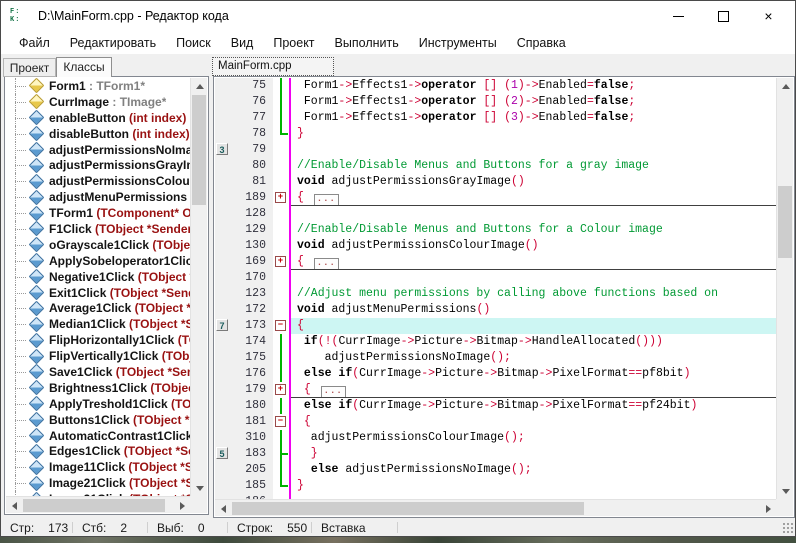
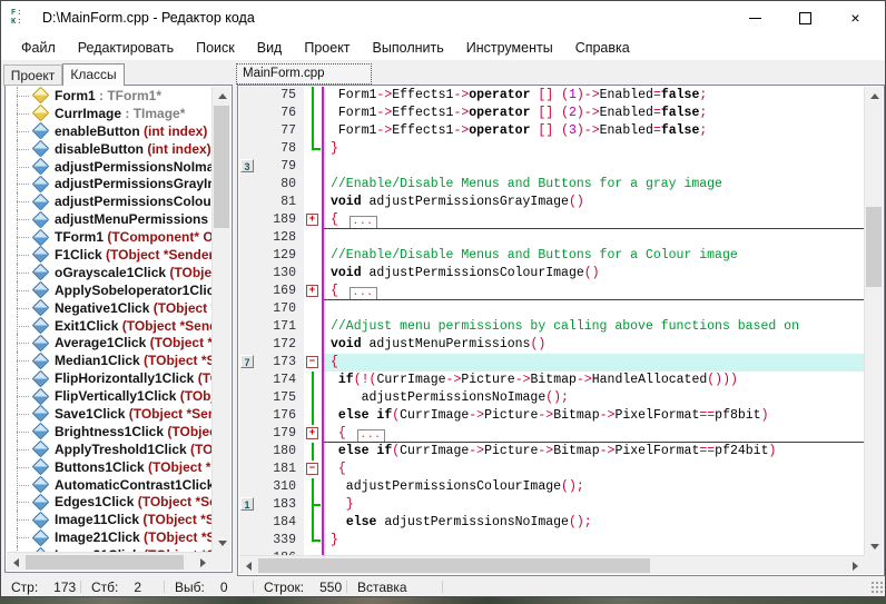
  F:
  K:
  D:\MainForm.cpp - Редактор кода
  ×
  Файл
  Редактировать
  Поиск
  Вид
  Проект
  Выполнить
  Инструменты
  Справка
  Проект
  Классы
  MainForm.cpp
  Form1 : TForm1*
  CurrImage : TImage*
  enableButton (int index)
  disableButton (int index)
  adjustPermissionsNoIm
  adjustPermissionsGrayI
  adjustPermissionsColou
  adjustMenuPermissions
  TForm1 (TComponent* O
  F1Click (TObject *Sende
  Negative1Click (TObject
  Exit1Click (TObject *Sen
  Average1Click (TObject *
  Median1Click (TObject *
  Save1Click (TObject *Se
  Buttons1Click (TObject *
  Edges1Click (TObject *S
  Image11Click (TObject *S
  Image21Click (TObject *
  75
  Form1->Effects1->operator [] (1)->Enabled=false;
  76
  Form1->Effects1->operator [] (2)->Enabled=false;
  77
  Form1->Effects1->operator [] (3)->Enabled=false;
  78
  }
  3
  79
  80
  //Enable/Disable Menus and Buttons for a gray image
  81
  void adjustPermissionsGrayImage()
  189
  +
  { ...
  128
  129
  //Enable/Disable Menus and Buttons for a Colour image
  130
  void adjustPermissionsColourImage()
  169
  +
  { ...
  170
- 123
+ 171
  //Adjust menu permissions by calling above functions based on
  172
  void adjustMenuPermissions()
  7
  173
  −
  {
  174
  if(!(CurrImage->Picture->Bitmap->HandleAllocated()))
  175
  adjustPermissionsNoImage();
  176
  else if(CurrImage->Picture->Bitmap->PixelFormat==pf8bit)
  179
  +
  { ...
  180
  else if(CurrImage->Picture->Bitmap->PixelFormat==pf24bit)
  181
  −
  {
  310
  adjustPermissionsColourImage();
- 5
+ 1
  183
  }
- 205
+ 184
  else adjustPermissionsNoImage();
- 185
+ 339
  }
  Стр:
  173
  Стб:
  2
  Выб:
  0
  Строк:
  550
  Вставка
